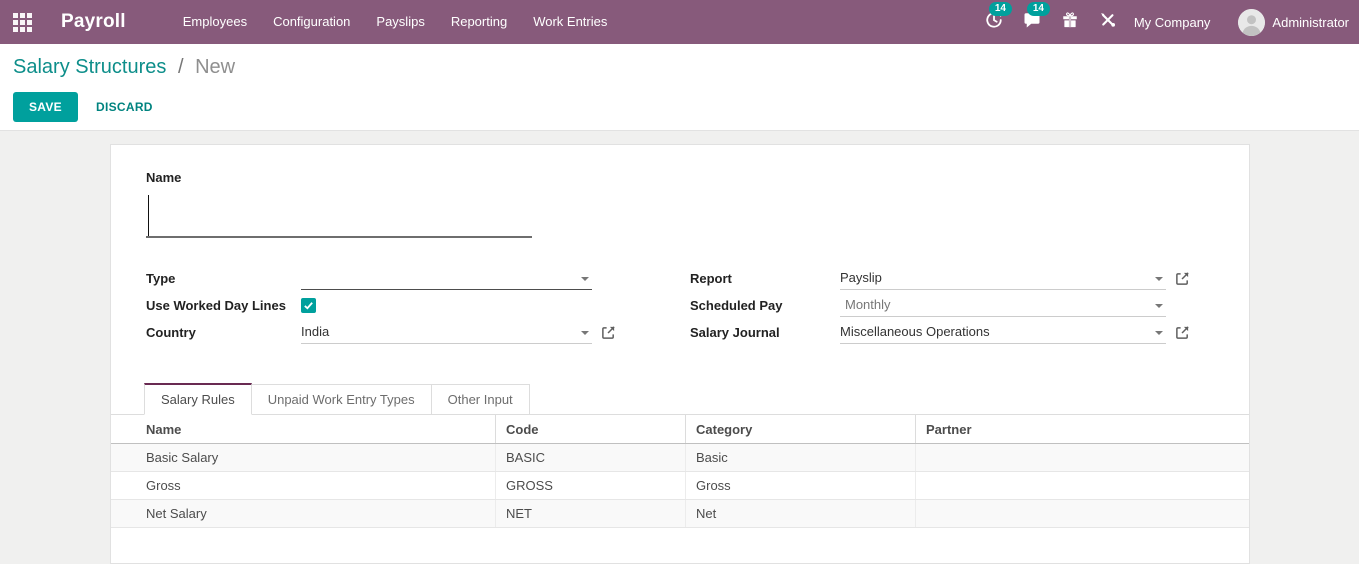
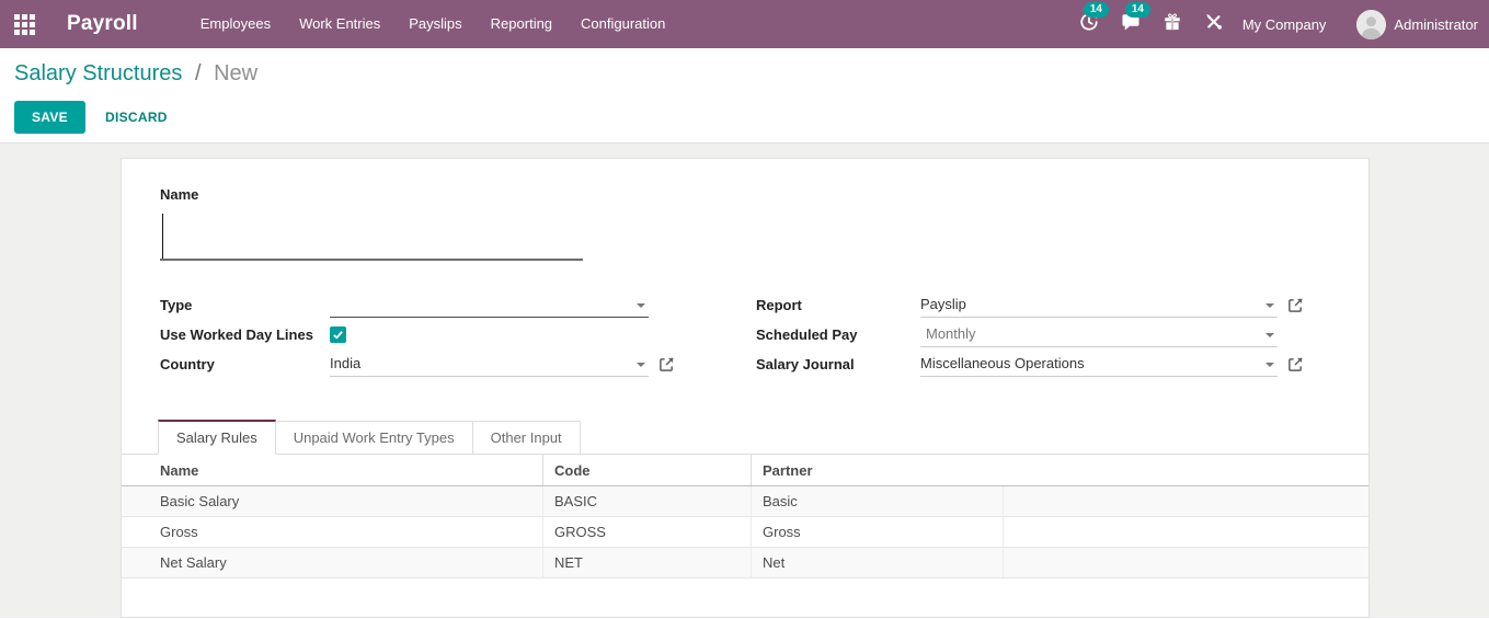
  Payroll
  Employees
- Configuration
+ Work Entries
  Payslips
  Reporting
- Work Entries
+ Configuration
  14
  14
  My Company
  Administrator
  Salary Structures / New
  SAVE
  DISCARD
  Name
  Type
  Use Worked Day Lines
  Country
  India
  Report
  Payslip
  Scheduled Pay
  Monthly
  Salary Journal
  Miscellaneous Operations
  Salary Rules
  Unpaid Work Entry Types
  Other Input
  Name
  Code
- Category
  Partner
  Basic Salary
  BASIC
  Basic
  Gross
  GROSS
  Gross
  Net Salary
  NET
  Net
